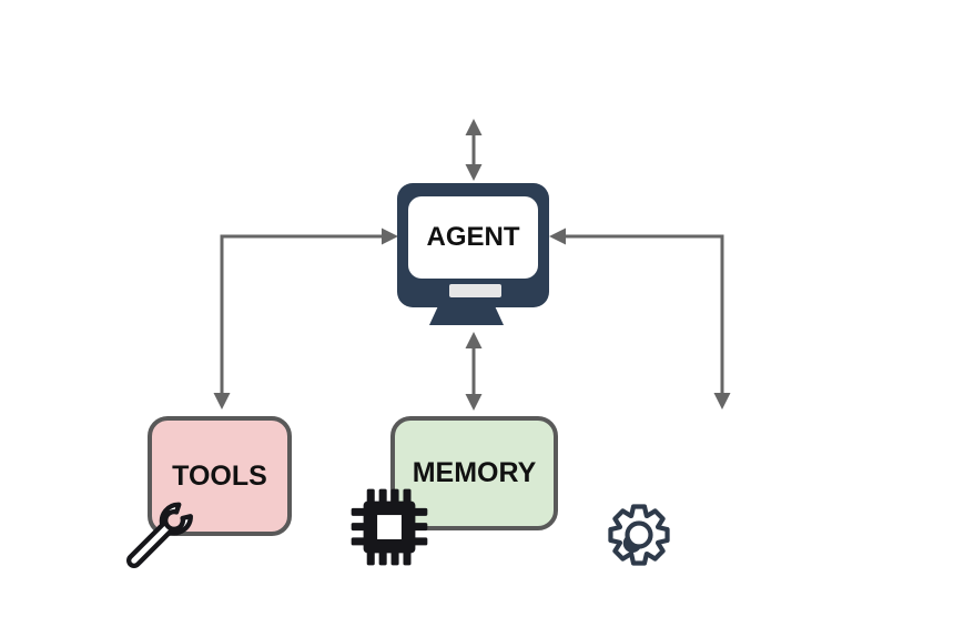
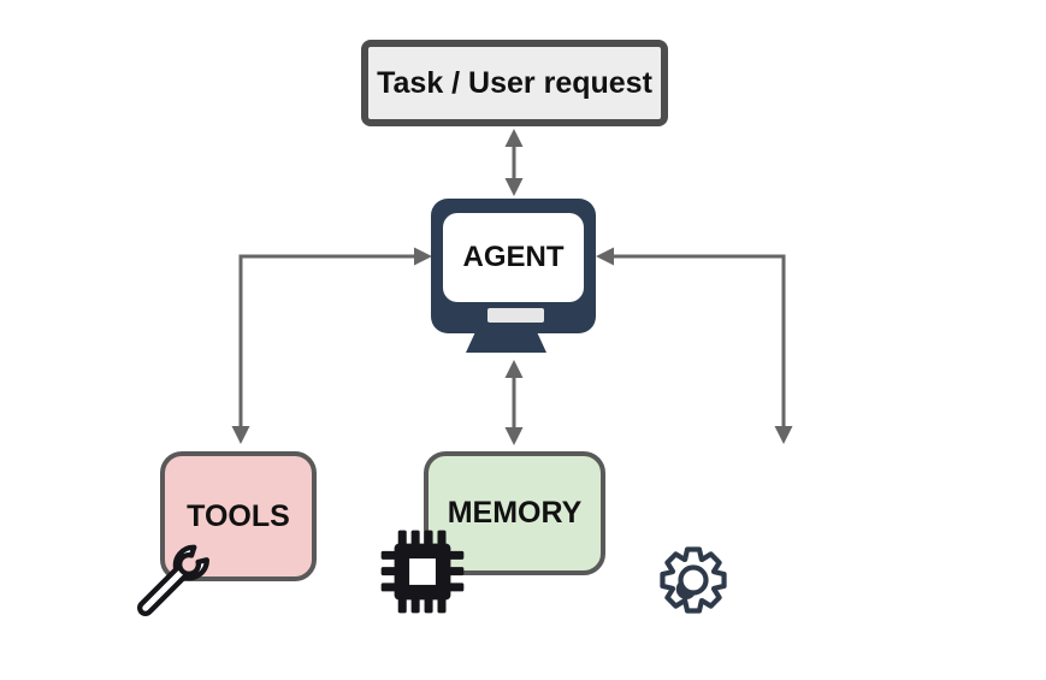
+ Task / User request
  AGENT
  TOOLS
  MEMORY
